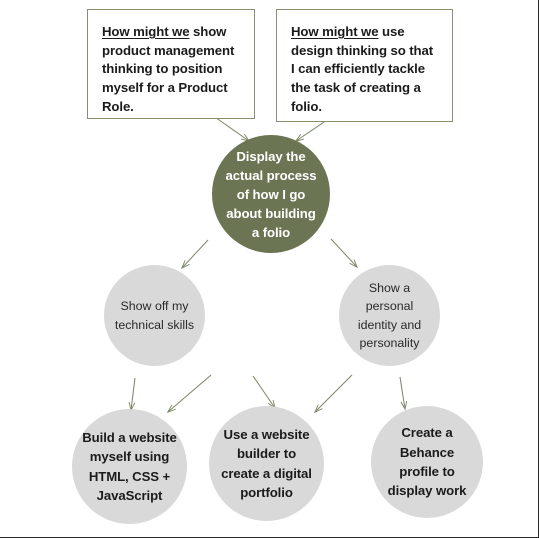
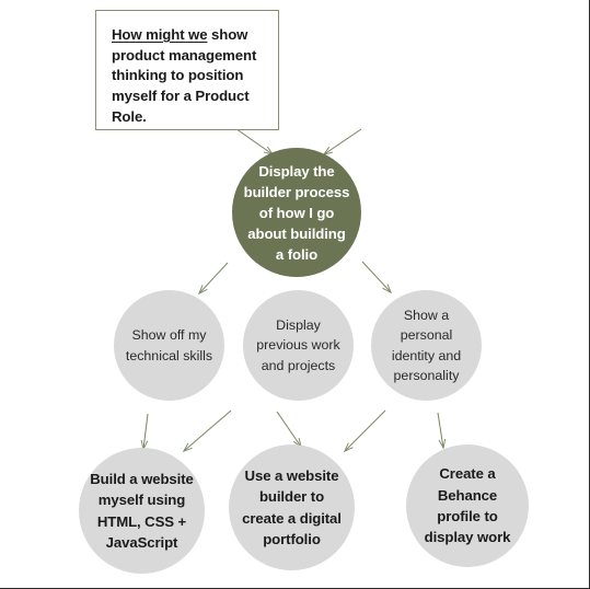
  How might we show product management thinking to position myself for a Product Role.
- How might we use design thinking so that I can efficiently tackle the task of creating a folio.
- Display the actual process of how I go about building a folio
+ Display the builder process of how I go about building a folio
  Show off my technical skills
+ Display previous work and projects
  Show a personal identity and personality
  Build a website myself using HTML, CSS + JavaScript
  Use a website builder to create a digital portfolio
  Create a Behance profile to display work
